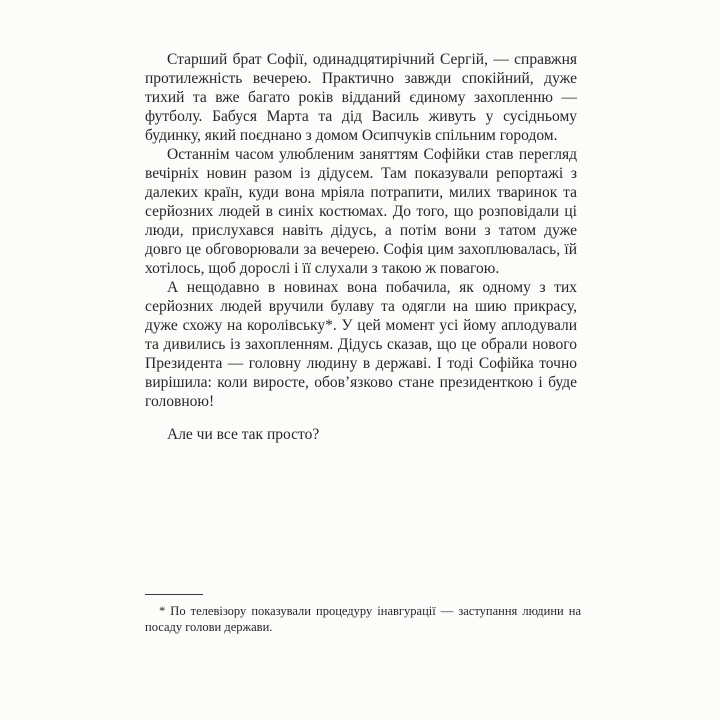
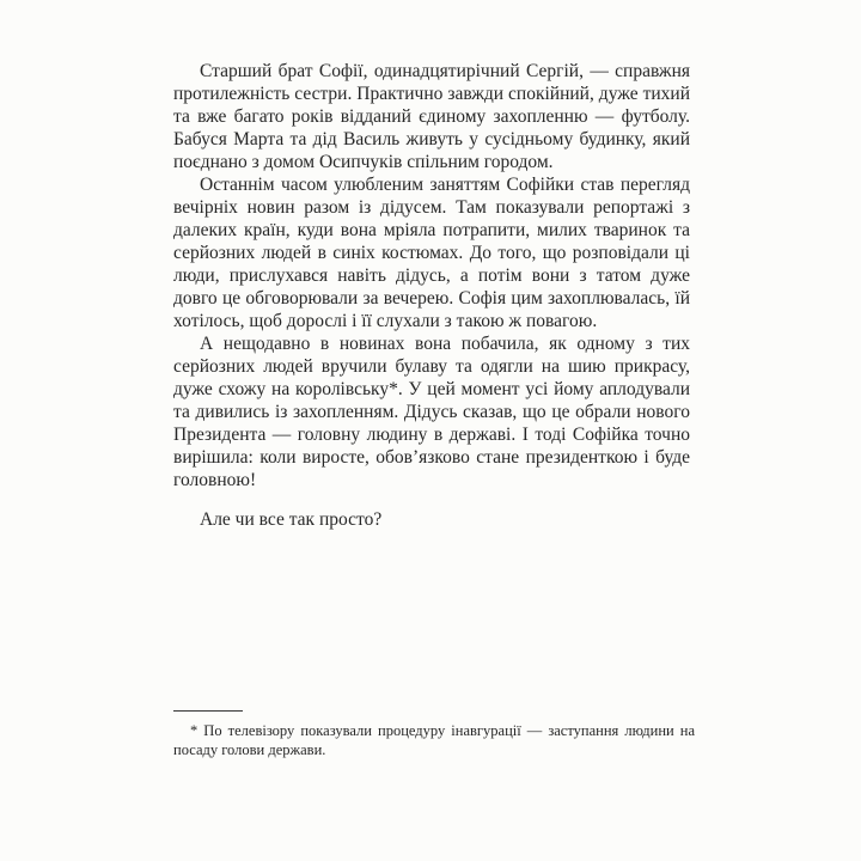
- Старший брат Софії, одинадцятирічний Сергій, — справжня протилежність вечерею. Практично завжди спокійний, дуже тихий та вже багато років відданий єдиному захопленню — футболу. Бабуся Марта та дід Василь живуть у сусідньому будинку, який поєднано з домом Осипчуків спільним городом.
+ Старший брат Софії, одинадцятирічний Сергій, — справжня протилежність сестри. Практично завжди спокійний, дуже тихий та вже багато років відданий єдиному захопленню — футболу. Бабуся Марта та дід Василь живуть у сусідньому будинку, який поєднано з домом Осипчуків спільним городом.
  Останнім часом улюбленим заняттям Софійки став перегляд вечірніх новин разом із дідусем. Там показували репортажі з далеких країн, куди вона мріяла потрапити, милих тваринок та серйозних людей в синіх костюмах. До того, що розповідали ці люди, прислухався навіть дідусь, а потім вони з татом дуже довго це обговорювали за вечерею. Софія цим захоплювалась, їй хотілось, щоб дорослі і її слухали з такою ж повагою.
  А нещодавно в новинах вона побачила, як одному з тих серйозних людей вручили булаву та одягли на шию прикрасу, дуже схожу на королівську*. У цей момент усі йому аплодували та дивились із захопленням. Дідусь сказав, що це обрали нового Президента — головну людину в державі. І тоді Софійка точно вирішила: коли виросте, обов’язково стане президенткою і буде головною!
  Але чи все так просто?
  * По телевізору показували процедуру інавгурації — заступання людини на посаду голови держави.
